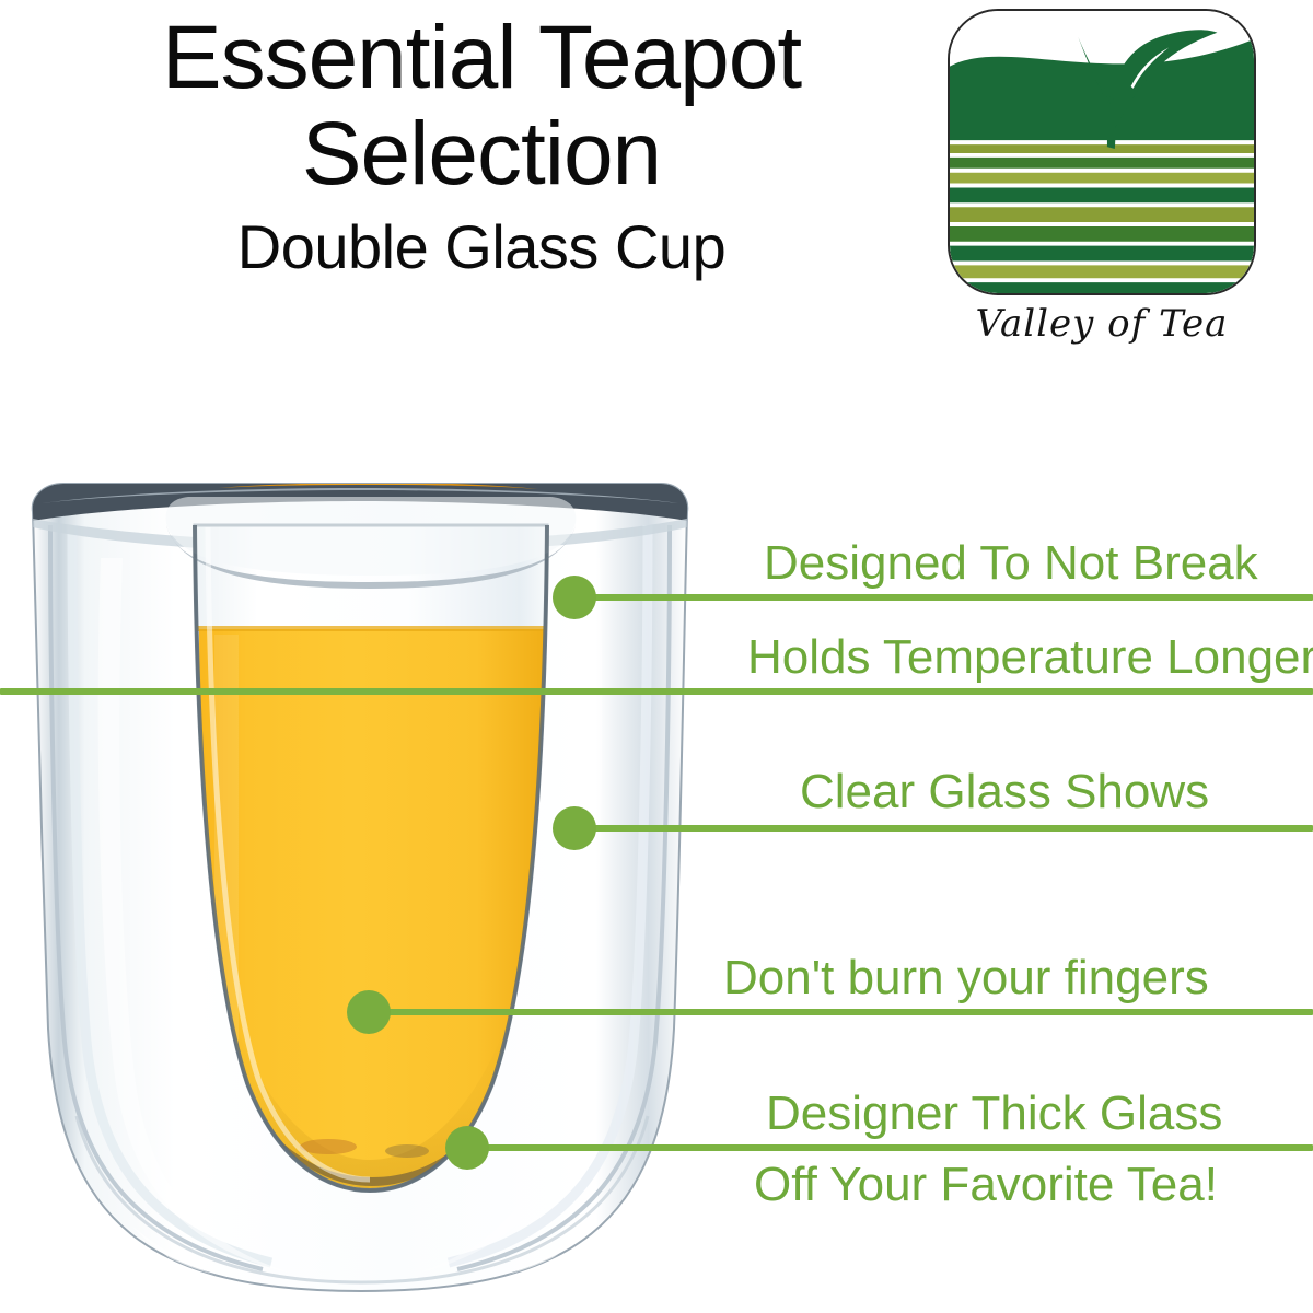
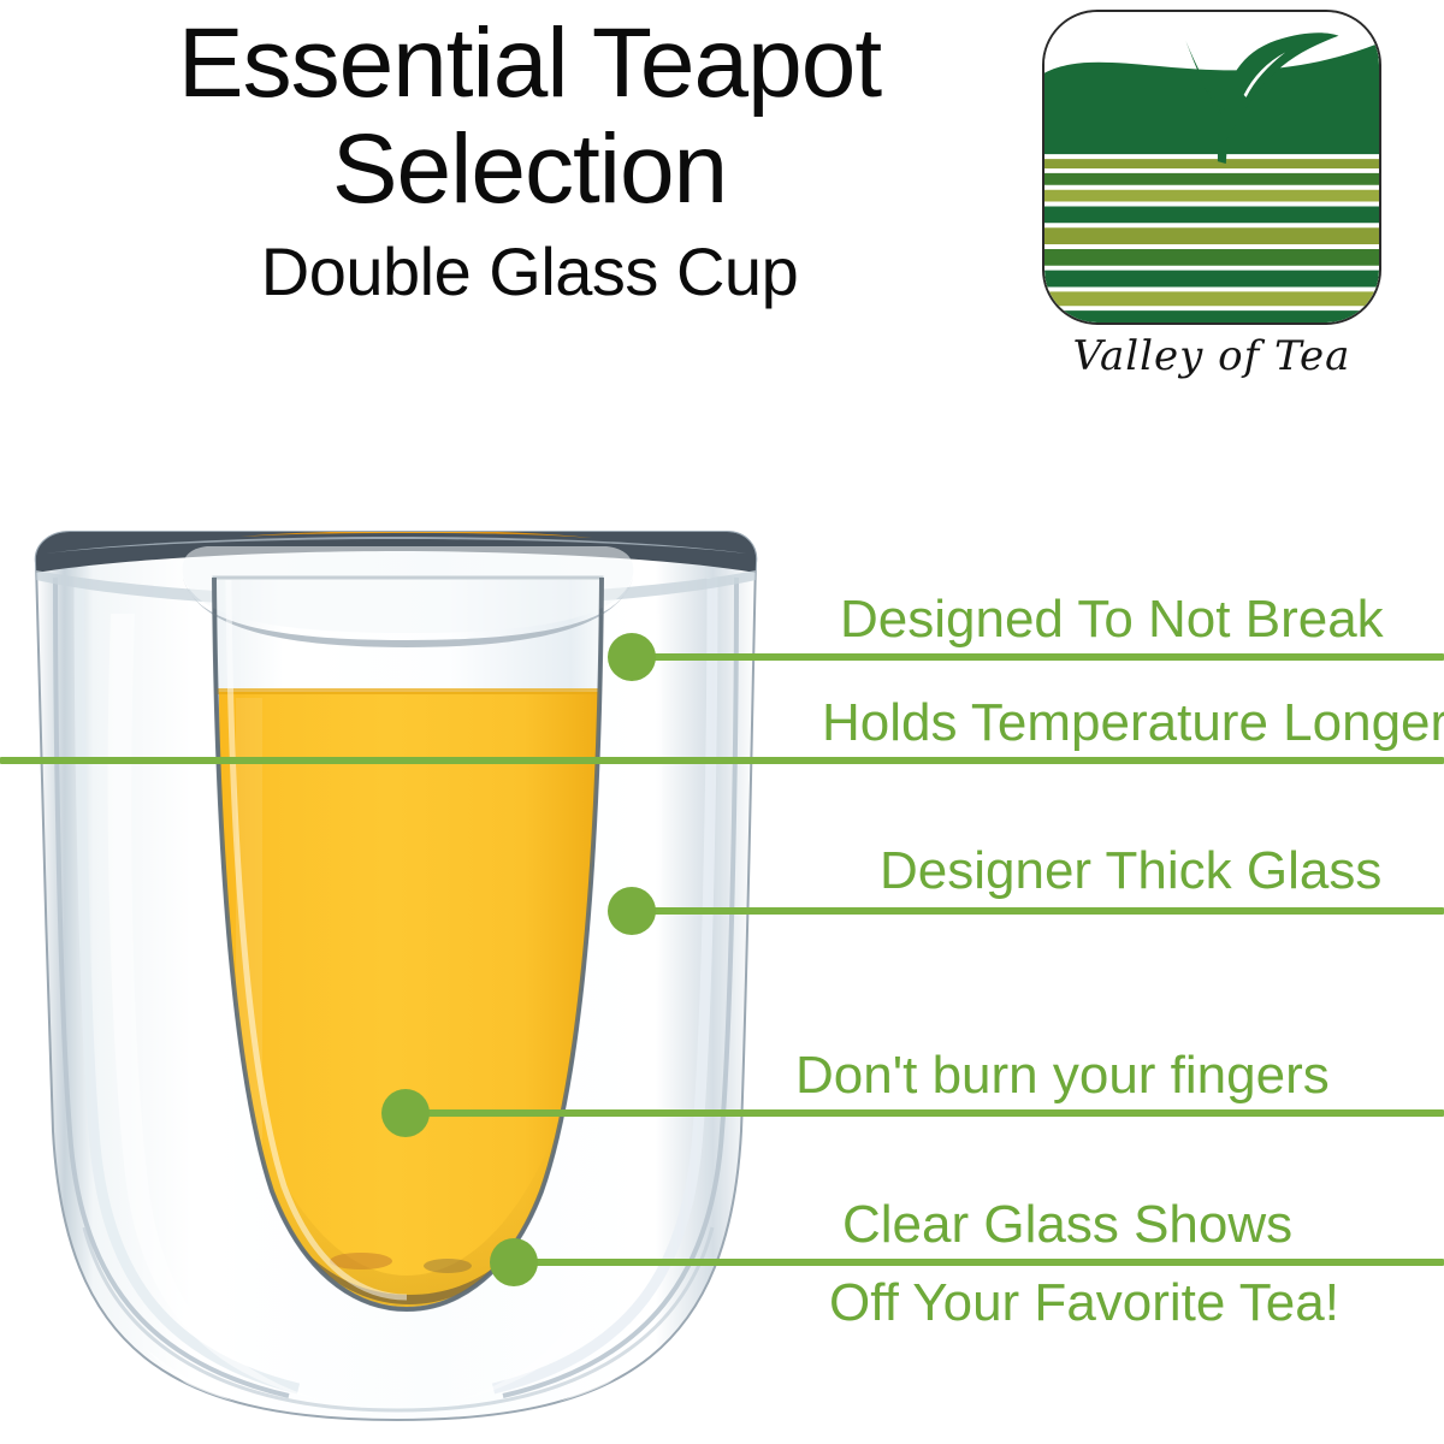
  Essential Teapot
  Selection
  Double Glass Cup
  Valley of Tea
  Designed To Not Break
  Holds Temperature Longer
- Clear Glass Shows
+ Designer Thick Glass
  Don't burn your fingers
- Designer Thick Glass
+ Clear Glass Shows
  Off Your Favorite Tea!
